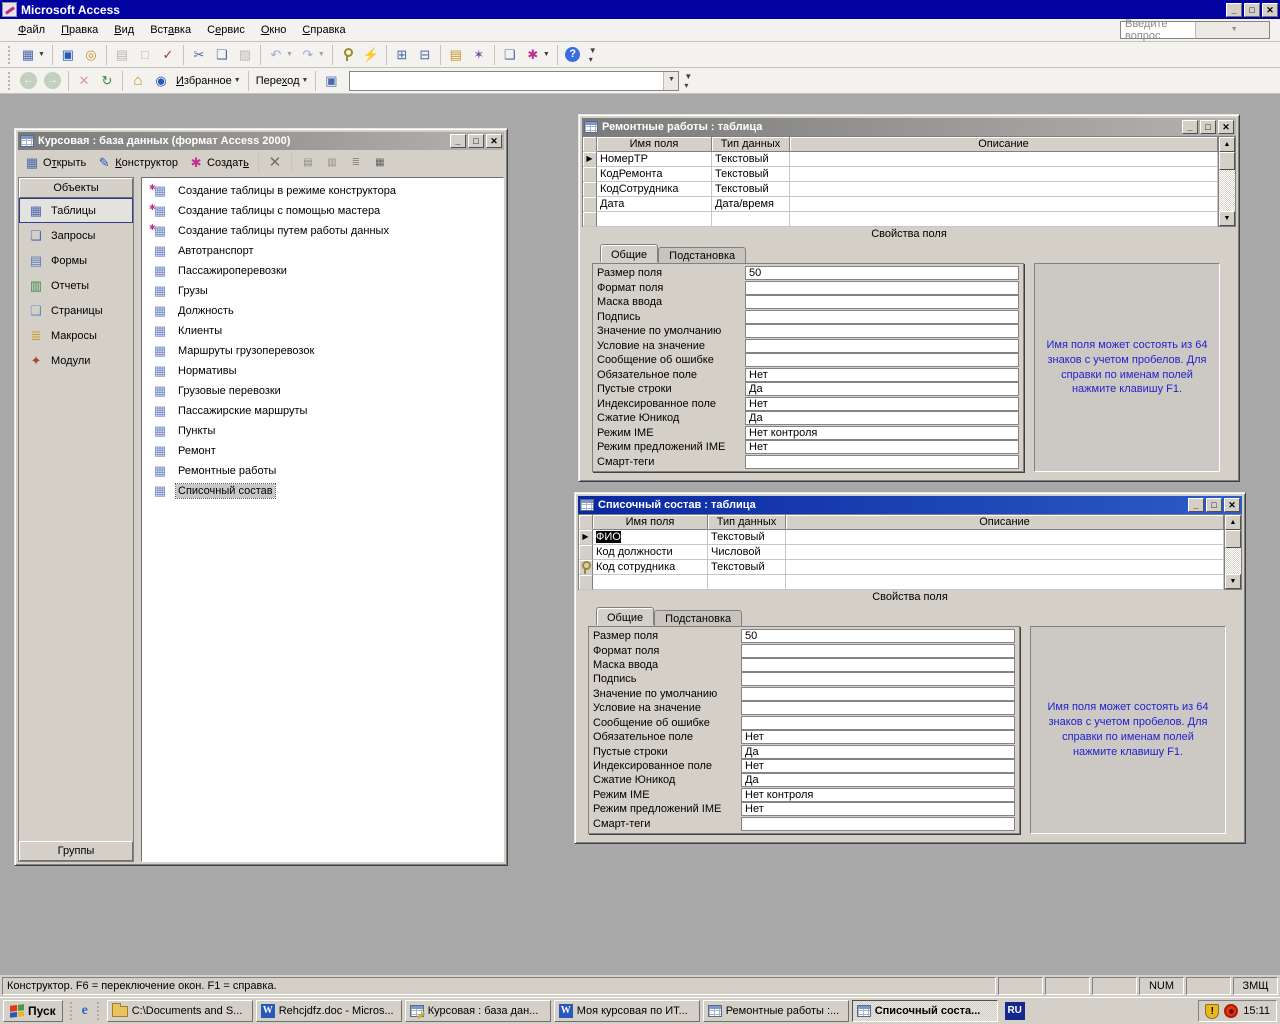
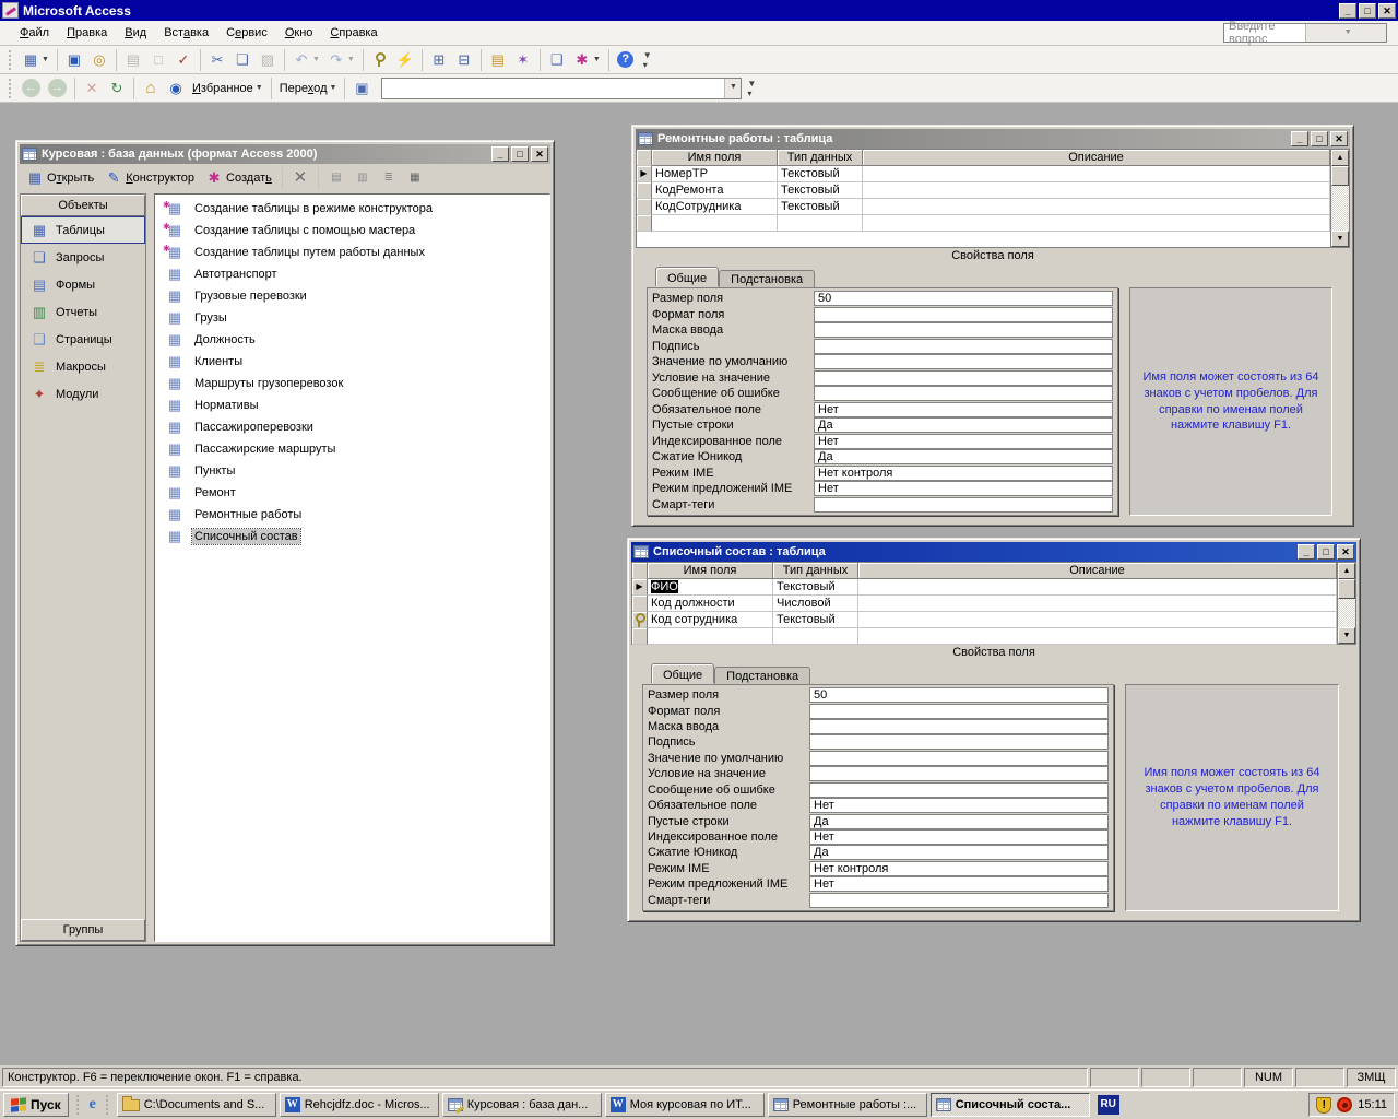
  Microsoft Access
  _
  □
  ✕
  Файл
  Правка
  Вид
  Вставка
  Сервис
  Окно
  Справка
  Введите вопрос
  ▦
  ▣
  ◎
  ▤
  □
  ✓
  ✂
  ❏
  ▨
  ↶
  ↷
  ⚡
  ⊞
  ⊟
  ▤
  ✶
  ❑
  ✱
  ?
  ▼
  ▾
  ←
  →
  ✕
  ↻
  ⌂
  ◉
  Избранное
  Переход
  ▣
  ▼
  ▾
  Курсовая : база данных (формат Access 2000)
  _
  □
  ✕
  ▦
  Открыть
  ✎
  Конструктор
  ✱
  Создать
  ✕
  ▤
  ▥
  ≣
  ▦
  Объекты
  ▦
  Таблицы
  ❏
  Запросы
  ▤
  Формы
  ▥
  Отчеты
  ❑
  Страницы
  ≣
  Макросы
  ✦
  Модули
  Группы
  ▦
  Создание таблицы в режиме конструктора
  ▦
  Создание таблицы с помощью мастера
  ▦
  Создание таблицы путем работы данных
  ▦
  Автотранспорт
  ▦
- Пассажироперевозки
+ Грузовые перевозки
  ▦
  Грузы
  ▦
  Должность
  ▦
  Клиенты
  ▦
  Маршруты грузоперевозок
  ▦
  Нормативы
  ▦
- Грузовые перевозки
+ Пассажироперевозки
  ▦
  Пассажирские маршруты
  ▦
  Пункты
  ▦
  Ремонт
  ▦
  Ремонтные работы
  ▦
  Списочный состав
  Ремонтные работы : таблица
  _
  □
  ✕
  Имя поля
  Тип данных
  Описание
  ▶
  НомерТР
  Текстовый
  КодРемонта
  Текстовый
  КодСотрудника
  Текстовый
- Дата
- Дата/время
  Свойства поля
  Общие
  Подстановка
  Размер поля
  50
  Формат поля
  Маска ввода
  Подпись
  Значение по умолчанию
  Условие на значение
  Сообщение об ошибке
  Обязательное поле
  Нет
  Пустые строки
  Да
  Индексированное поле
  Нет
  Сжатие Юникод
  Да
  Режим IME
  Нет контроля
  Режим предложений IME
  Нет
  Смарт-теги
  Имя поля может состоять из 64 знаков с учетом пробелов. Для справки по именам полей нажмите клавишу F1.
  Списочный состав : таблица
  _
  □
  ✕
  Имя поля
  Тип данных
  Описание
  ▶
  ФИО
  Текстовый
  Код должности
  Числовой
  Код сотрудника
  Текстовый
  Свойства поля
  Общие
  Подстановка
  Размер поля
  50
  Формат поля
  Маска ввода
  Подпись
  Значение по умолчанию
  Условие на значение
  Сообщение об ошибке
  Обязательное поле
  Нет
  Пустые строки
  Да
  Индексированное поле
  Нет
  Сжатие Юникод
  Да
  Режим IME
  Нет контроля
  Режим предложений IME
  Нет
  Смарт-теги
  Имя поля может состоять из 64 знаков с учетом пробелов. Для справки по именам полей нажмите клавишу F1.
  Конструктор. F6 = переключение окон. F1 = справка.
  NUM
  ЗМЩ
  Пуск
  e
  C:\Documents and S...
  W
  Rehcjdfz.doc - Micros...
  Курсовая : база дан...
  W
  Моя курсовая по ИТ...
  Ремонтные работы :...
  Списочный соста...
  RU
  !
  15:11
